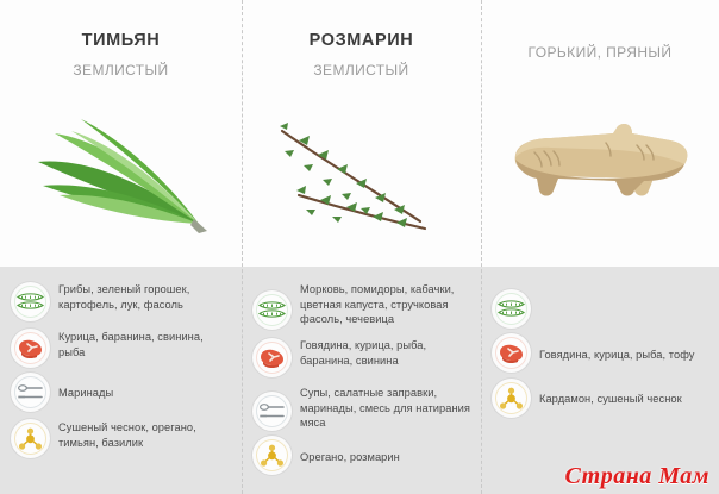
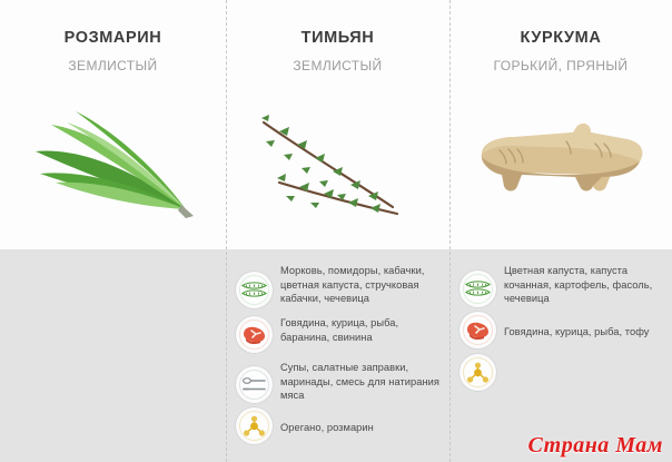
- ТИМЬЯН
+ РОЗМАРИН
  ЗЕМЛИСТЫЙ
- Грибы, зеленый горошек, картофель, лук, фасоль
- Курица, баранина, свинина, рыба
- Маринады
- Сушеный чеснок, орегано, тимьян, базилик
- РОЗМАРИН
+ ТИМЬЯН
  ЗЕМЛИСТЫЙ
- Морковь, помидоры, кабачки, цветная капуста, стручковая фасоль, чечевица
+ Морковь, помидоры, кабачки, цветная капуста, стручковая кабачки, чечевица
  Говядина, курица, рыба, баранина, свинина
  Супы, салатные заправки, маринады, смесь для натирания мяса
  Орегано, розмарин
+ КУРКУМА
  ГОРЬКИЙ, ПРЯНЫЙ
+ Цветная капуста, капуста кочанная, картофель, фасоль, чечевица
  Говядина, курица, рыба, тофу
- Кардамон, сушеный чеснок
  Страна Мам
